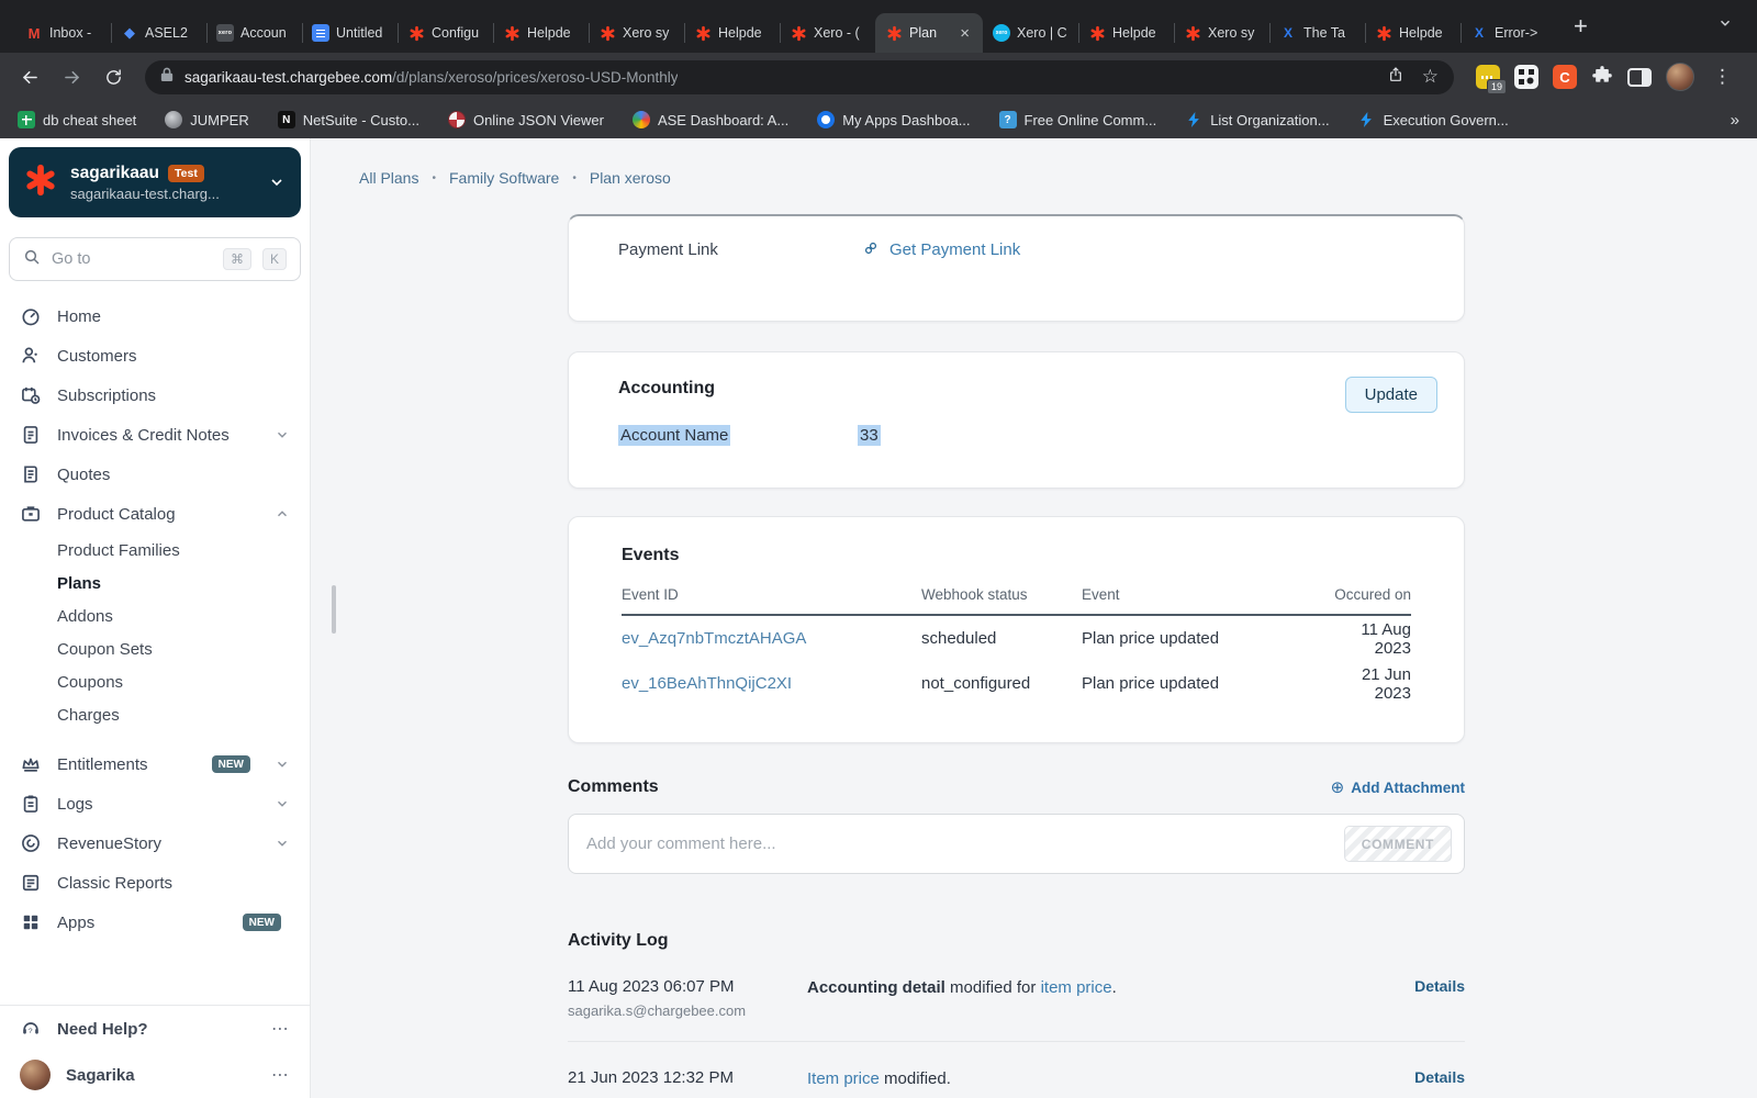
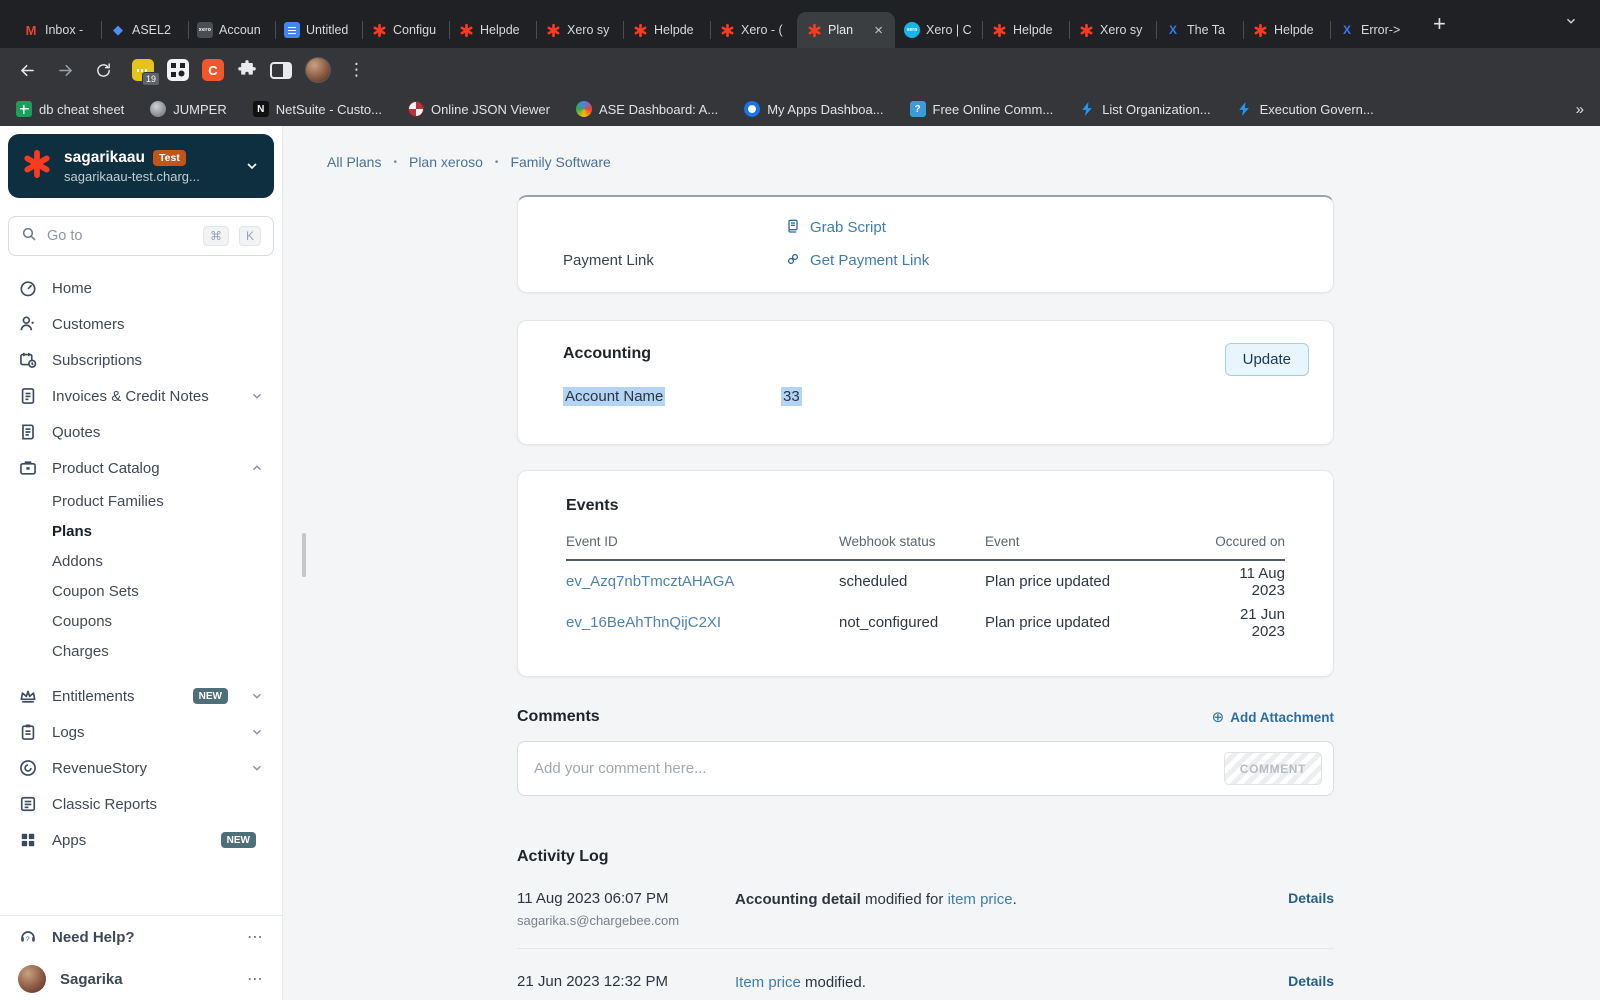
  M
  Inbox -
  ◆
  ASEL2
  Accoun
  Untitled
  Configu
  Helpde
  Xero sy
  Helpde
  Xero - (
  Plan
  ×
  Xero | C
  Helpde
  Xero sy
  X
  The Ta
  Helpde
  X
  Error->
  +
- sagarikaau-test.chargebee.com/d/plans/xeroso/prices/xeroso-USD-Monthly
- ☆
  19
  C
  ⋮
  db cheat sheet
  JUMPER
  N
  NetSuite - Custo...
  Online JSON Viewer
  ASE Dashboard: A...
  My Apps Dashboa...
  ?
  Free Online Comm...
  List Organization...
  Execution Govern...
  »
  sagarikaau
  Test
  sagarikaau-test.charg...
  Go to
  ⌘
  K
  Home
  Customers
  Subscriptions
  Invoices & Credit Notes
  Quotes
  Product Catalog
  Product Families
  Plans
  Addons
  Coupon Sets
  Coupons
  Charges
  Entitlements
  NEW
  Logs
  RevenueStory
  Classic Reports
  Apps
  NEW
  Need Help?
  ⋯
  Sagarika
  ⋯
  All Plans
  •
- Family Software
+ Plan xeroso
  •
- Plan xeroso
+ Family Software
+ Grab Script
  Payment Link
  Get Payment Link
  Accounting
  Update
  Account Name
  33
  Events
  Event ID
  Webhook status
  Event
  Occured on
  ev_Azq7nbTmcztAHAGA
  scheduled
  Plan price updated
  11 Aug 2023
  ev_16BeAhThnQijC2XI
  not_configured
  Plan price updated
  21 Jun 2023
  Comments
  ⊕
  Add Attachment
  Add your comment here...
  COMMENT
  Activity Log
  11 Aug 2023 06:07 PM
  sagarika.s@chargebee.com
  Accounting detail modified for item price.
  Details
  21 Jun 2023 12:32 PM
  Item price modified.
  Details
